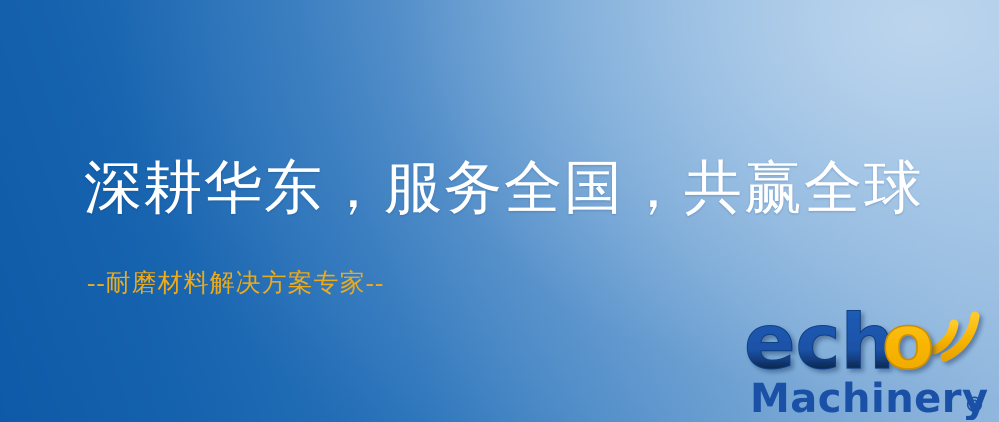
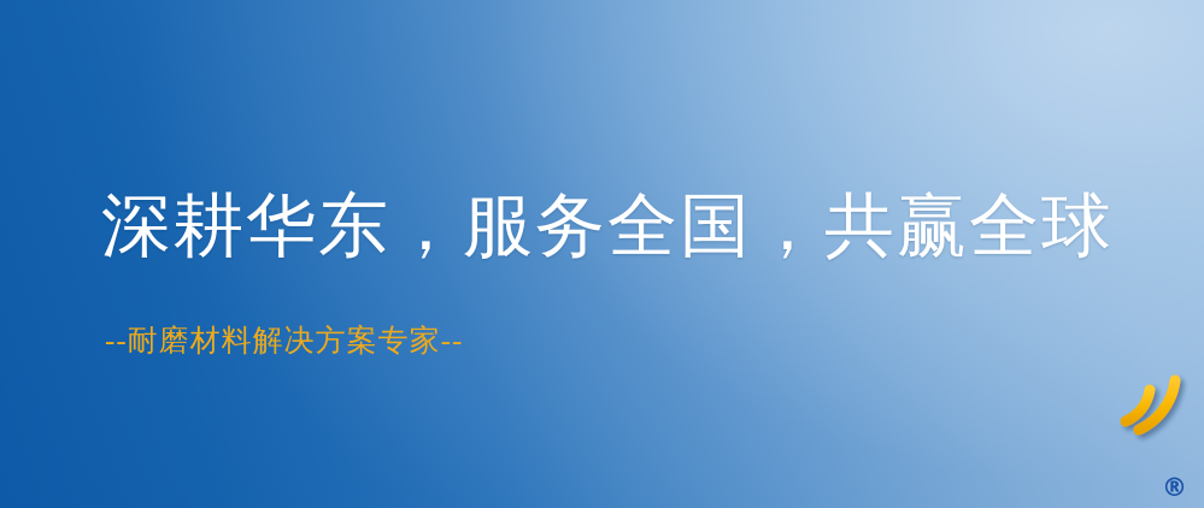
  深耕华东，服务全国，共赢全球
  --耐磨材料解决方案专家--
- ech
- o
- Machinery
  ®
